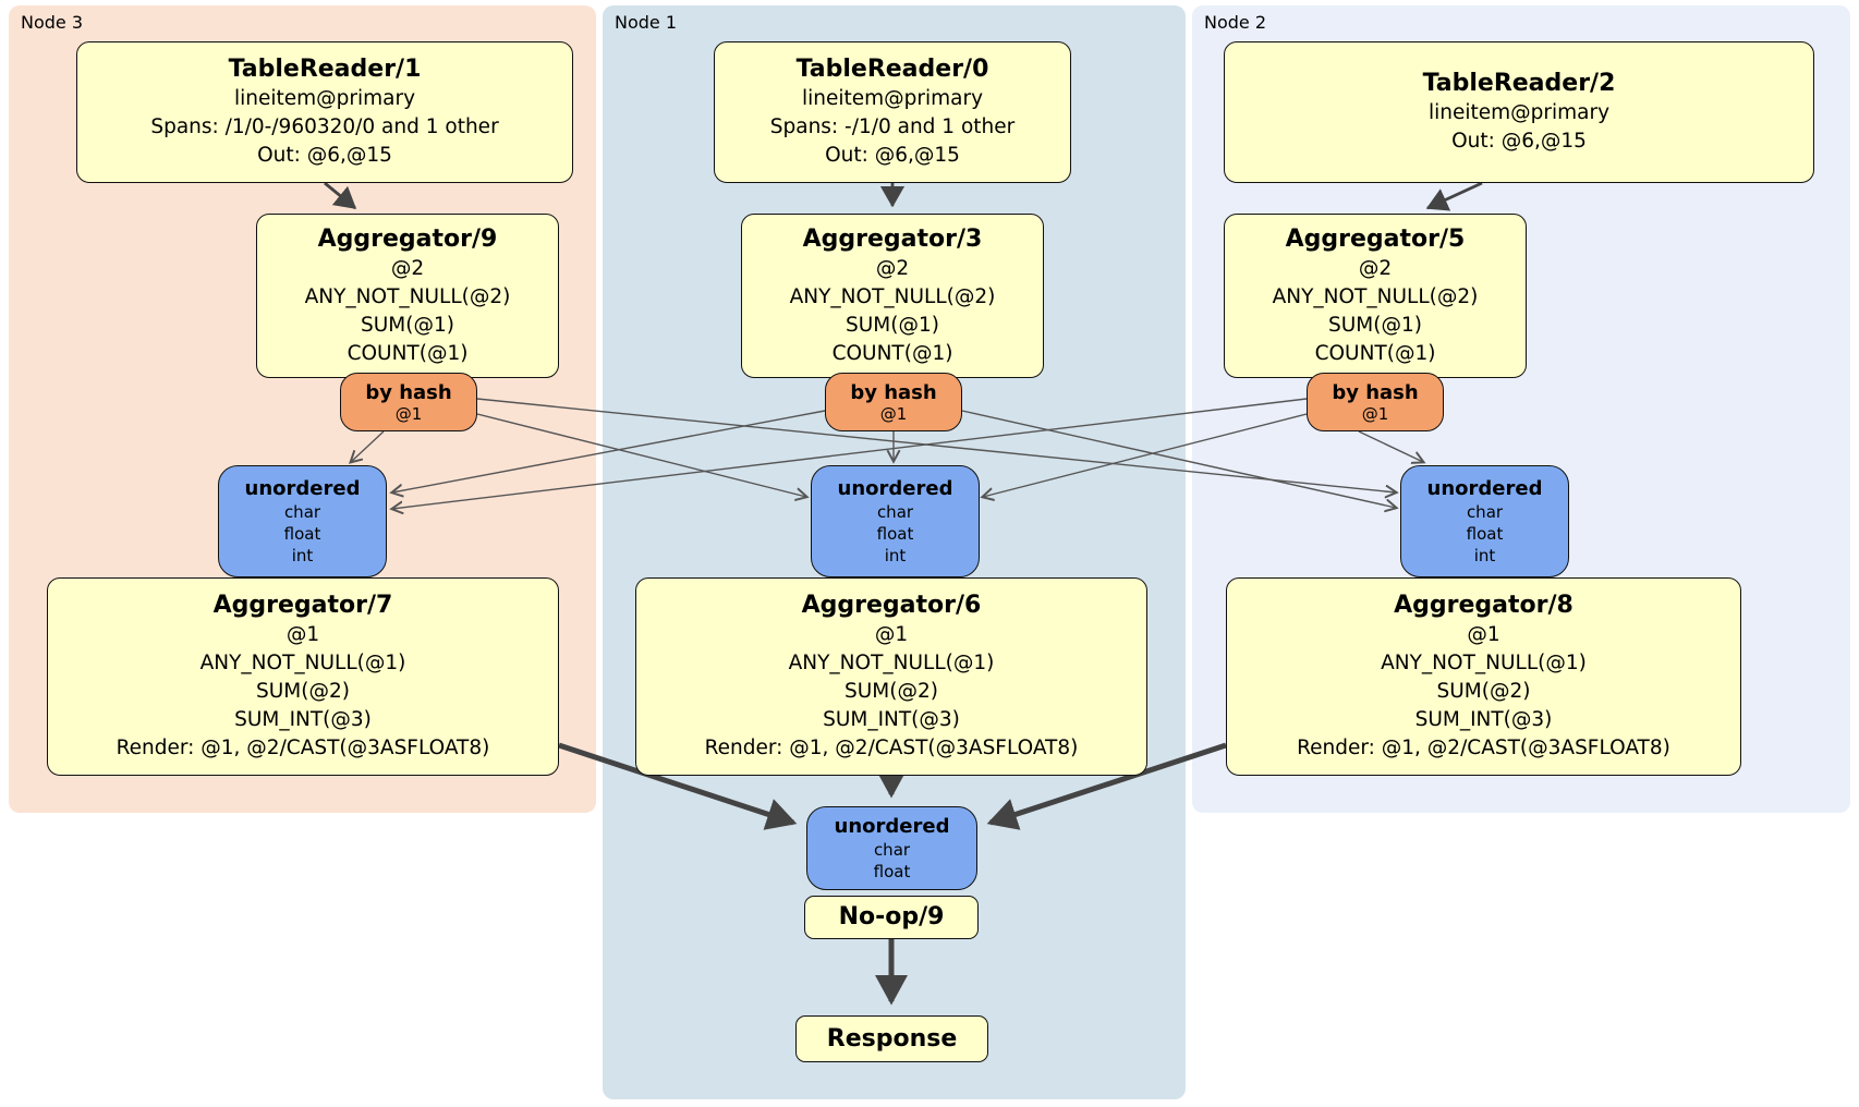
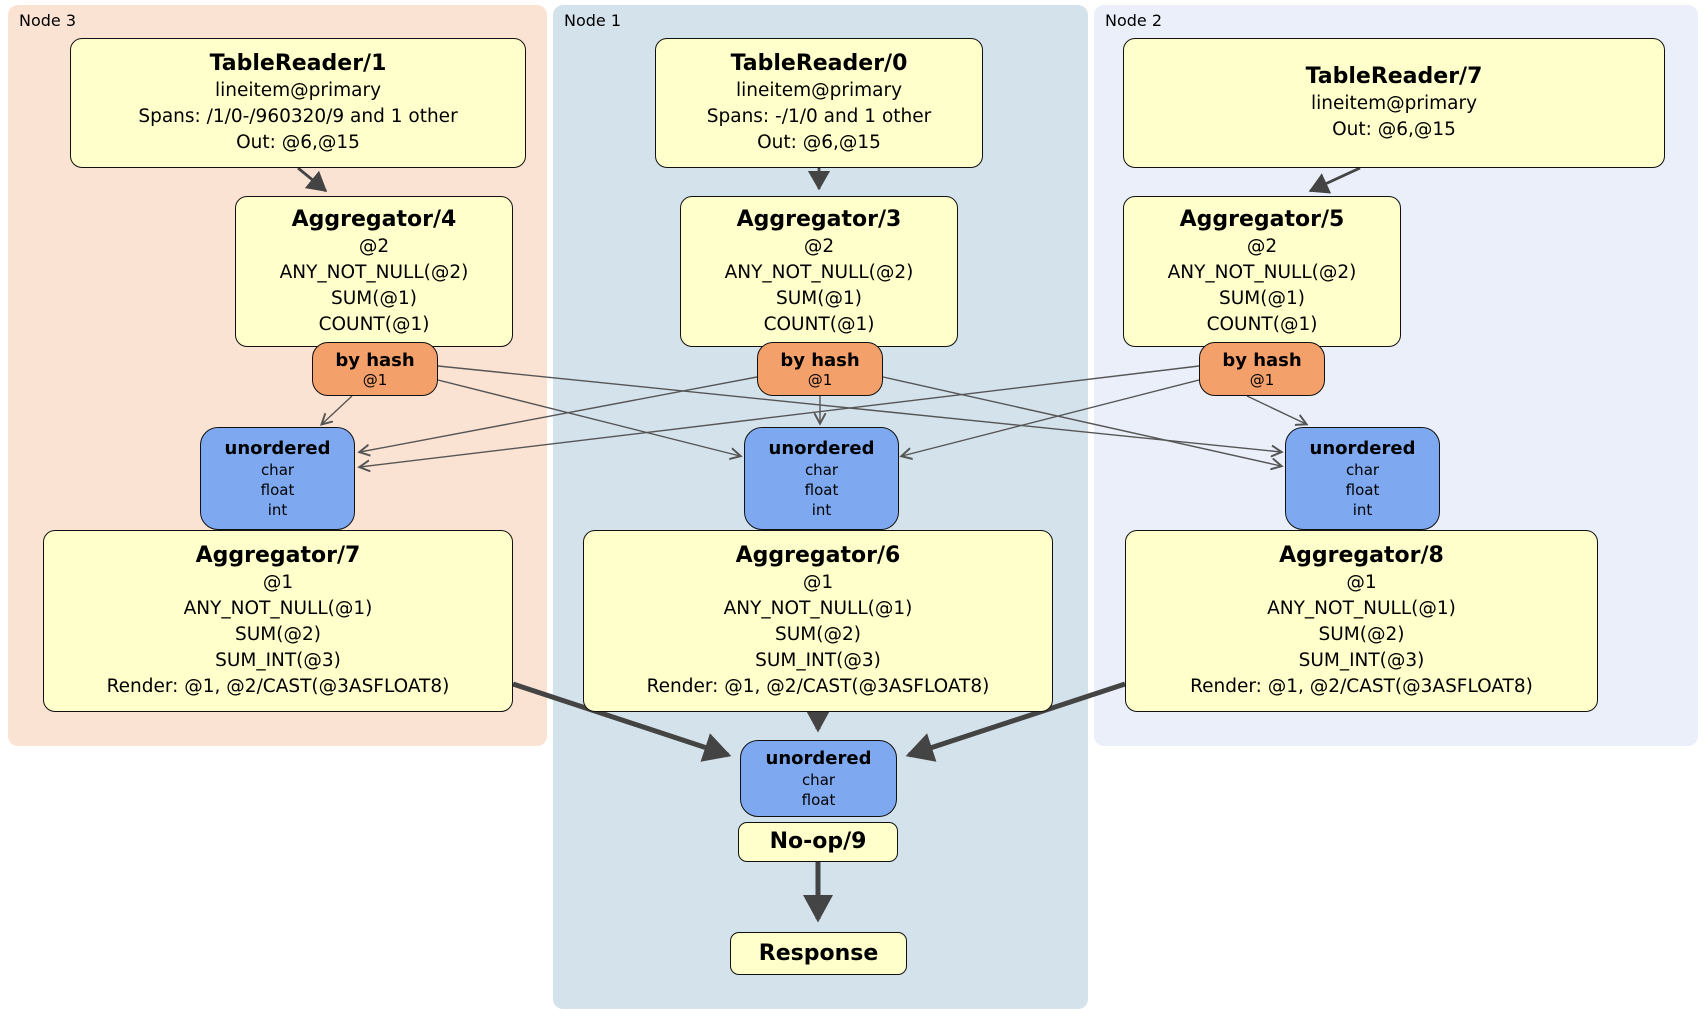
  Node 3
  Node 1
  Node 2
  TableReader/1
  lineitem@primary
- Spans: /1/0-/960320/0 and 1 other
+ Spans: /1/0-/960320/9 and 1 other
  Out: @6,@15
- Aggregator/9
+ Aggregator/4
  @2
  ANY_NOT_NULL(@2)
  SUM(@1)
  COUNT(@1)
  by hash
  @1
  unordered
  char
  float
  int
  Aggregator/7
  @1
  ANY_NOT_NULL(@1)
  SUM(@2)
  SUM_INT(@3)
  Render: @1, @2/CAST(@3ASFLOAT8)
  TableReader/0
  lineitem@primary
  Spans: -/1/0 and 1 other
  Out: @6,@15
  Aggregator/3
  @2
  ANY_NOT_NULL(@2)
  SUM(@1)
  COUNT(@1)
  by hash
  @1
  unordered
  char
  float
  int
  Aggregator/6
  @1
  ANY_NOT_NULL(@1)
  SUM(@2)
  SUM_INT(@3)
  Render: @1, @2/CAST(@3ASFLOAT8)
- TableReader/2
+ TableReader/7
  lineitem@primary
  Out: @6,@15
  Aggregator/5
  @2
  ANY_NOT_NULL(@2)
  SUM(@1)
  COUNT(@1)
  by hash
  @1
  unordered
  char
  float
  int
  Aggregator/8
  @1
  ANY_NOT_NULL(@1)
  SUM(@2)
  SUM_INT(@3)
  Render: @1, @2/CAST(@3ASFLOAT8)
  unordered
  char
  float
  No-op/9
  Response
